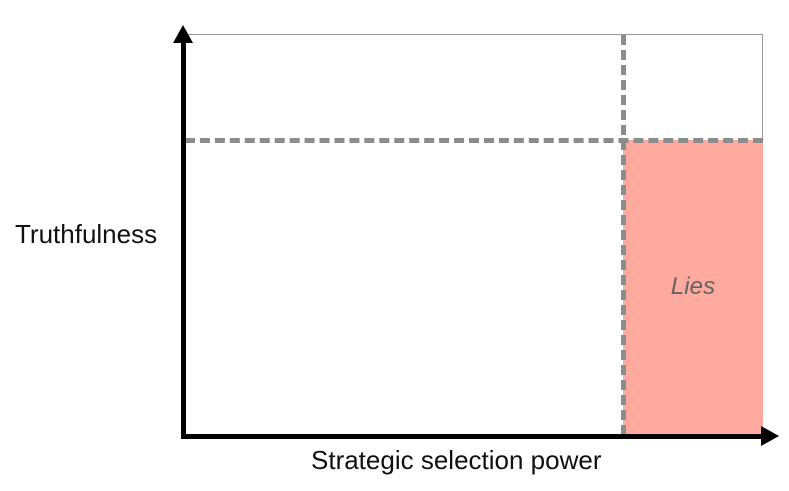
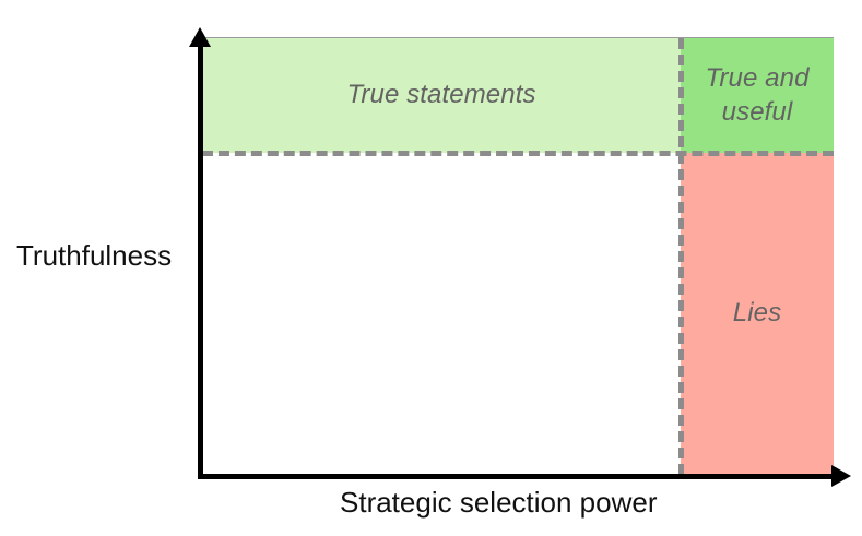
+ True statements
+ True and useful
  Lies
  Truthfulness
  Strategic selection power
